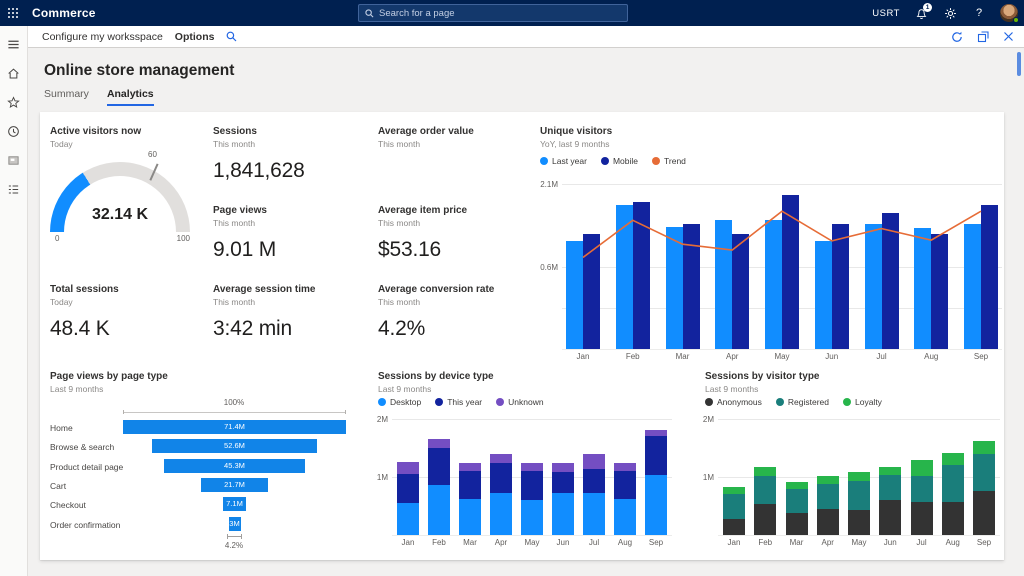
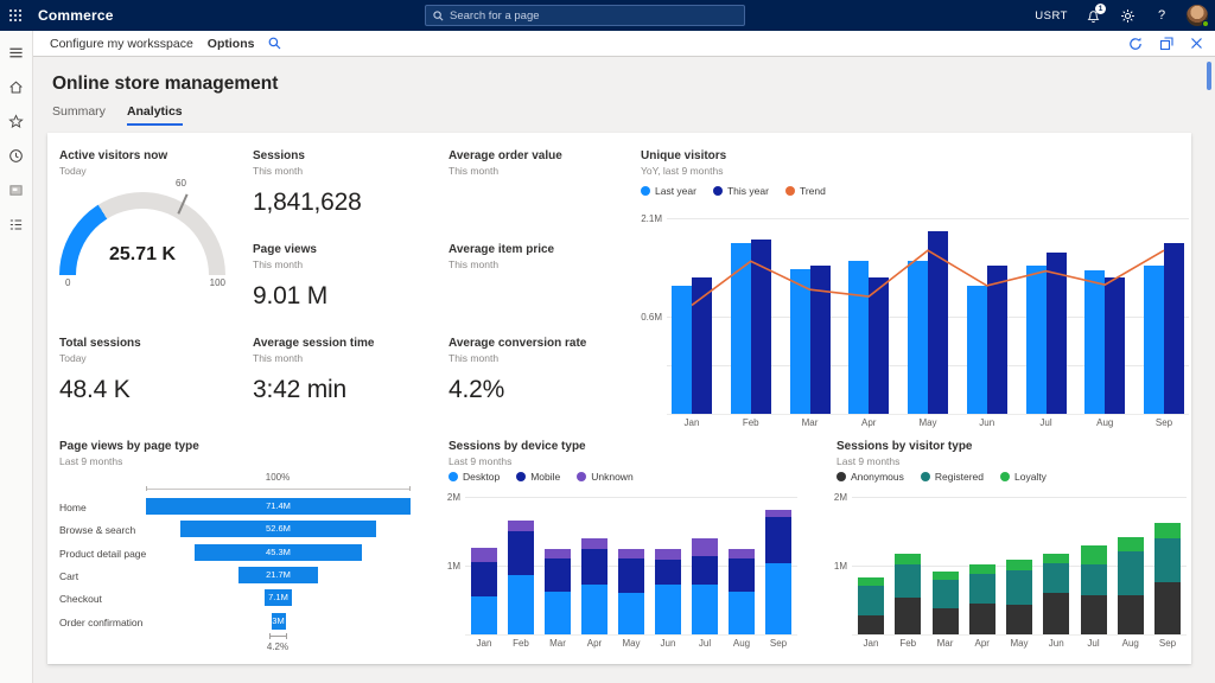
  Commerce
  Search for a page
  USRT
  ?
  Configure my worksspace
  Options
  Online store management
  Summary
  Analytics
  Active visitors now
  Today
  60
- 32.14 K
+ 25.71 K
  0
  100
  Sessions
  This month
  1,841,628
  Page views
  This month
  9.01 M
  Average order value
  This month
  Average item price
  This month
- $53.16
  Total sessions
  Today
  48.4 K
  Average session time
  This month
  3:42 min
  Average conversion rate
  This month
  4.2%
  Unique visitors
  YoY, last 9 months
  Last year
- Mobile
+ This year
  Trend
  2.1M
  0.6M
  Jan
  Feb
  Mar
  Apr
  May
  Jun
  Jul
  Aug
  Sep
  Page views by page type
  Last 9 months
  100%
  Home
  71.4M
  Browse & search
  52.6M
  Product detail page
  45.3M
  Cart
  21.7M
  Checkout
  7.1M
  Order confirmation
  3M
  4.2%
  Sessions by device type
  Last 9 months
  Desktop
- This year
+ Mobile
  Unknown
  2M
  1M
  Jan
  Feb
  Mar
  Apr
  May
  Jun
  Jul
  Aug
  Sep
  Sessions by visitor type
  Last 9 months
  Anonymous
  Registered
  Loyalty
  2M
  1M
  Jan
  Feb
  Mar
  Apr
  May
  Jun
  Jul
  Aug
  Sep
